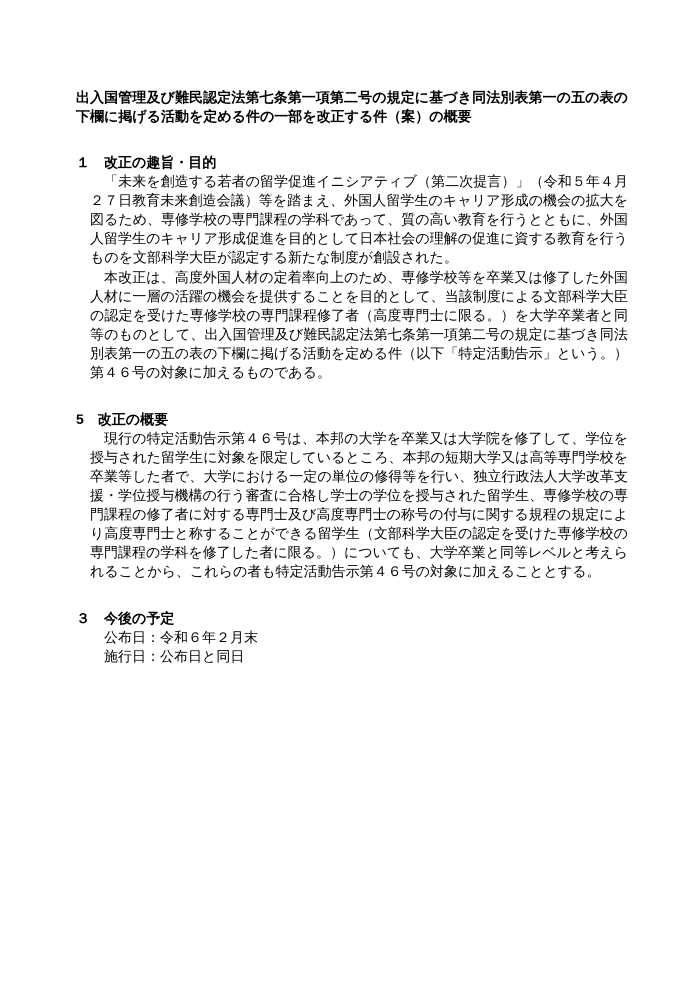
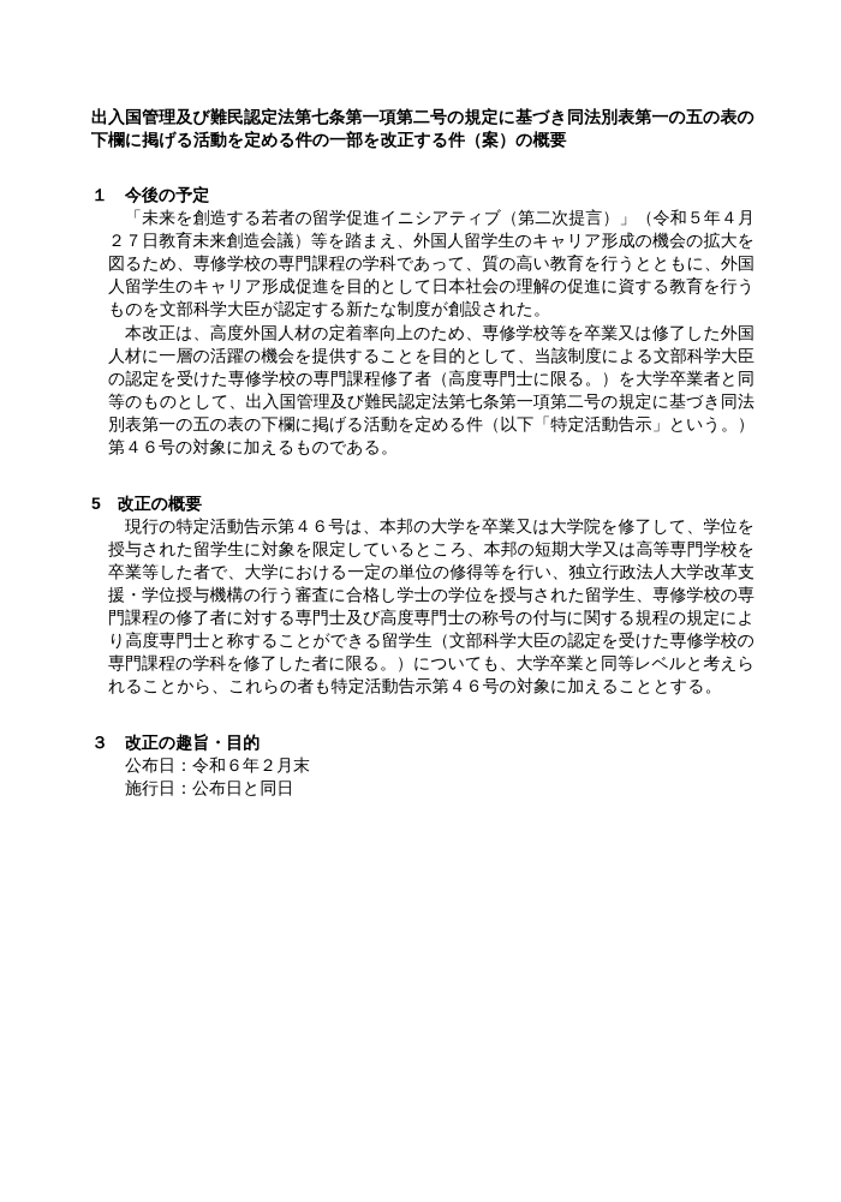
  出入国管理及び難民認定法第七条第一項第二号の規定に基づき同法別表第一の五の表の下欄に掲げる活動を定める件の一部を改正する件（案）の概要
- １ 改正の趣旨・目的
+ １ 今後の予定
  「未来を創造する若者の留学促進イニシアティブ（第二次提言）」（令和５年４月２７日教育未来創造会議）等を踏まえ、外国人留学生のキャリア形成の機会の拡大を図るため、専修学校の専門課程の学科であって、質の高い教育を行うとともに、外国人留学生のキャリア形成促進を目的として日本社会の理解の促進に資する教育を行うものを文部科学大臣が認定する新たな制度が創設された。
  本改正は、高度外国人材の定着率向上のため、専修学校等を卒業又は修了した外国人材に一層の活躍の機会を提供することを目的として、当該制度による文部科学大臣の認定を受けた専修学校の専門課程修了者（高度専門士に限る。）を大学卒業者と同等のものとして、出入国管理及び難民認定法第七条第一項第二号の規定に基づき同法別表第一の五の表の下欄に掲げる活動を定める件（以下「特定活動告示」という。）第４６号の対象に加えるものである。
  5 改正の概要
  現行の特定活動告示第４６号は、本邦の大学を卒業又は大学院を修了して、学位を授与された留学生に対象を限定しているところ、本邦の短期大学又は高等専門学校を卒業等した者で、大学における一定の単位の修得等を行い、独立行政法人大学改革支援・学位授与機構の行う審査に合格し学士の学位を授与された留学生、専修学校の専門課程の修了者に対する専門士及び高度専門士の称号の付与に関する規程の規定により高度専門士と称することができる留学生（文部科学大臣の認定を受けた専修学校の専門課程の学科を修了した者に限る。）についても、大学卒業と同等レベルと考えられることから、これらの者も特定活動告示第４６号の対象に加えることとする。
- ３ 今後の予定
+ ３ 改正の趣旨・目的
  公布日：令和６年２月末
  施行日：公布日と同日
